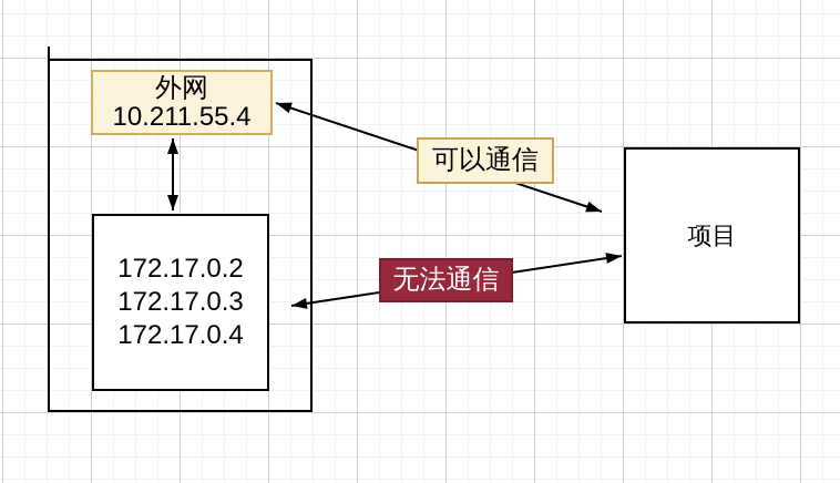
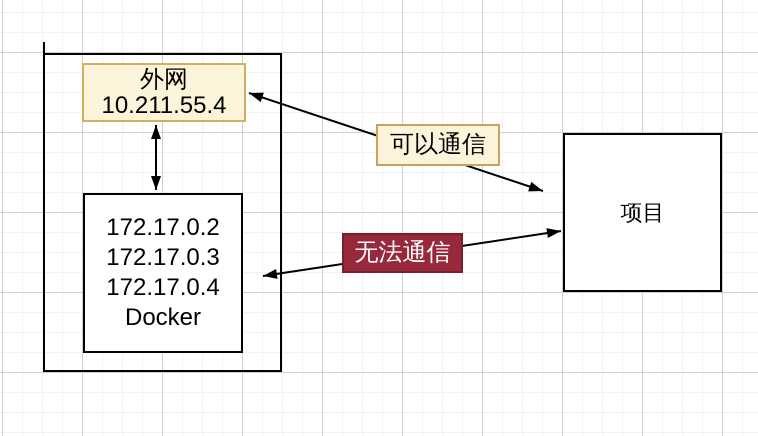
  外网
  10.211.55.4
  172.17.0.2
  172.17.0.3
  172.17.0.4
+ Docker
  项目
  可以通信
  无法通信
